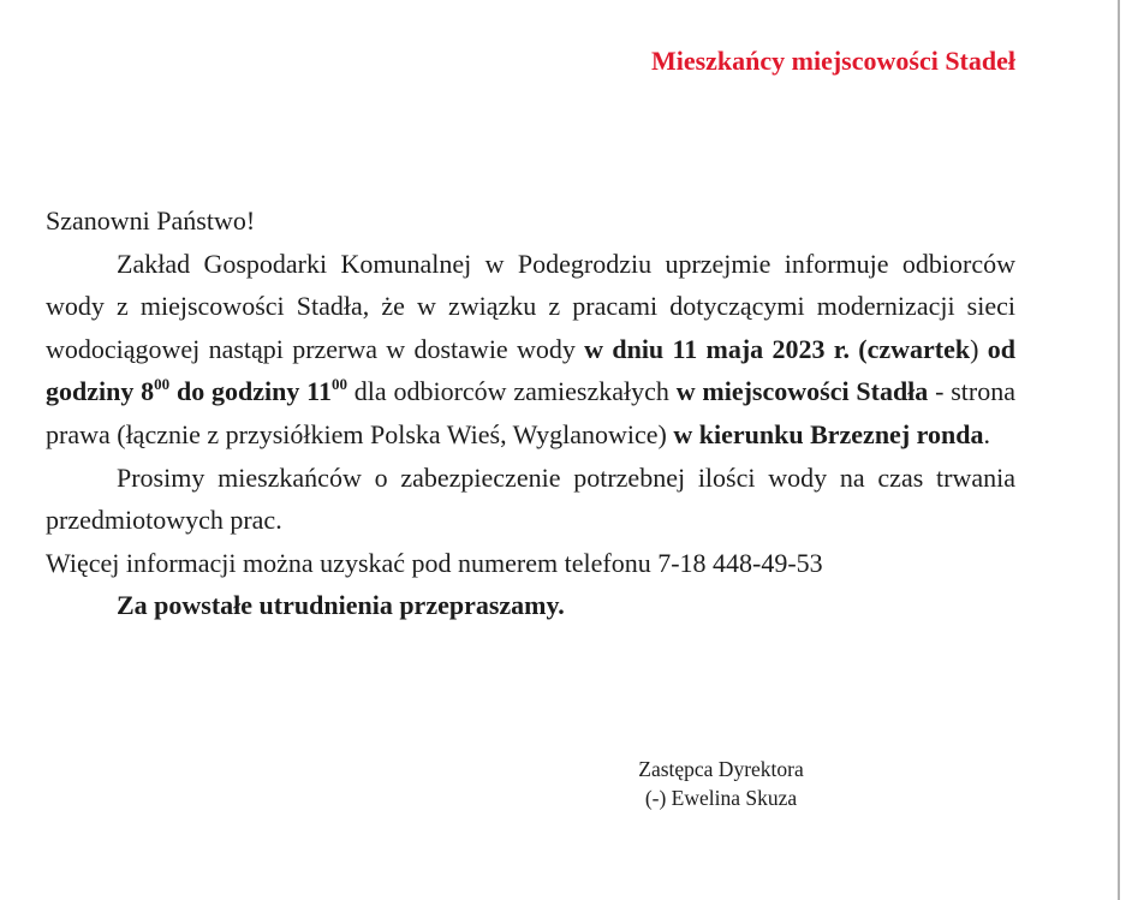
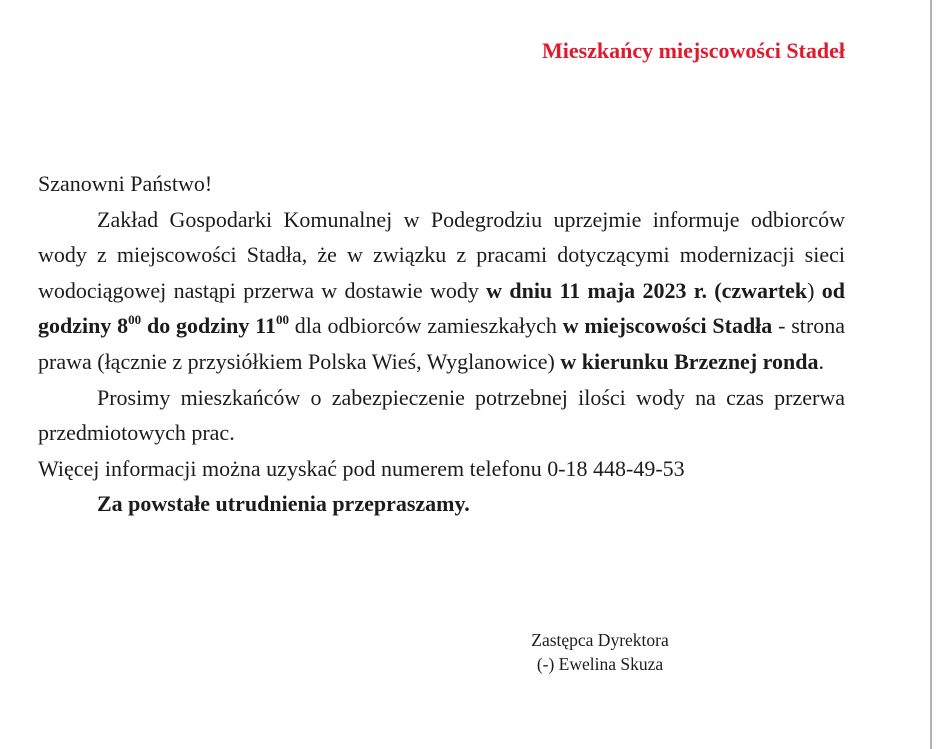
  Mieszkańcy miejscowości Stadeł
  Szanowni Państwo!
  Zakład Gospodarki Komunalnej w Podegrodziu uprzejmie informuje odbiorców wody z miejscowości Stadła, że w związku z pracami dotyczącymi modernizacji sieci wodociągowej nastąpi przerwa w dostawie wody w dniu 11 maja 2023 r. (czwartek) od godziny 800 do godziny 1100 dla odbiorców zamieszkałych w miejscowości Stadła - strona prawa (łącznie z przysiółkiem Polska Wieś, Wyglanowice) w kierunku Brzeznej ronda.
- Prosimy mieszkańców o zabezpieczenie potrzebnej ilości wody na czas trwania przedmiotowych prac.
+ Prosimy mieszkańców o zabezpieczenie potrzebnej ilości wody na czas przerwa przedmiotowych prac.
- Więcej informacji można uzyskać pod numerem telefonu 7-18 448-49-53
+ Więcej informacji można uzyskać pod numerem telefonu 0-18 448-49-53
  Za powstałe utrudnienia przepraszamy.
  Zastępca Dyrektora
  (-) Ewelina Skuza
